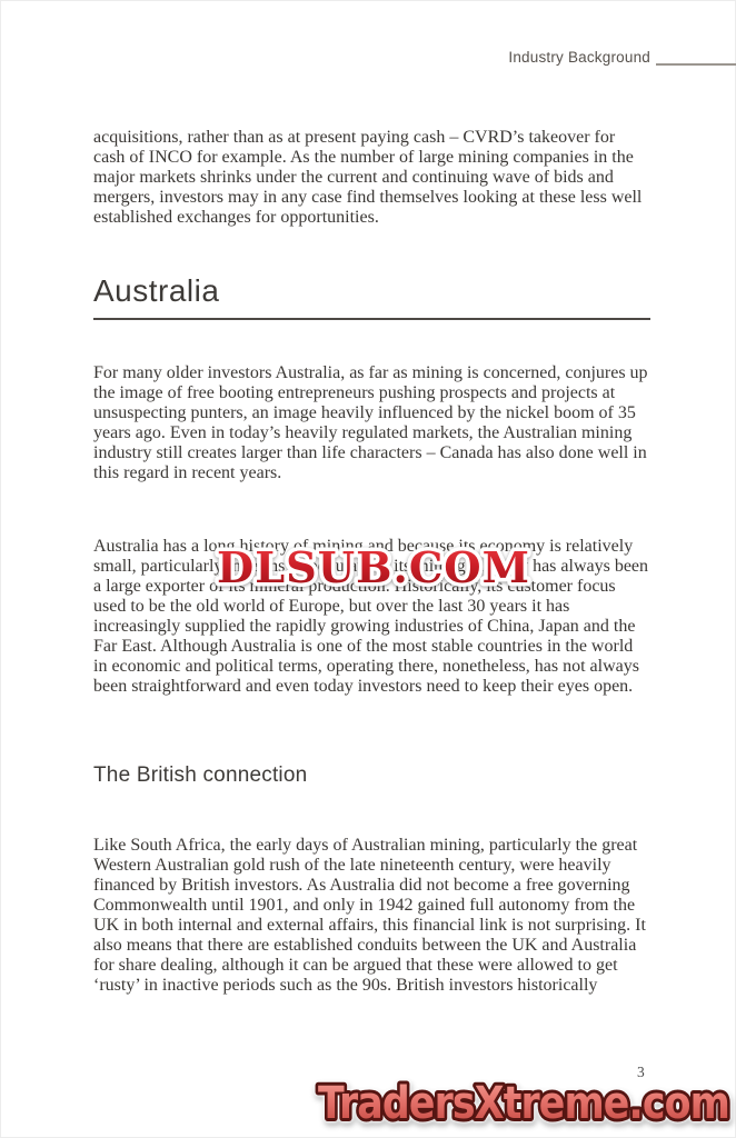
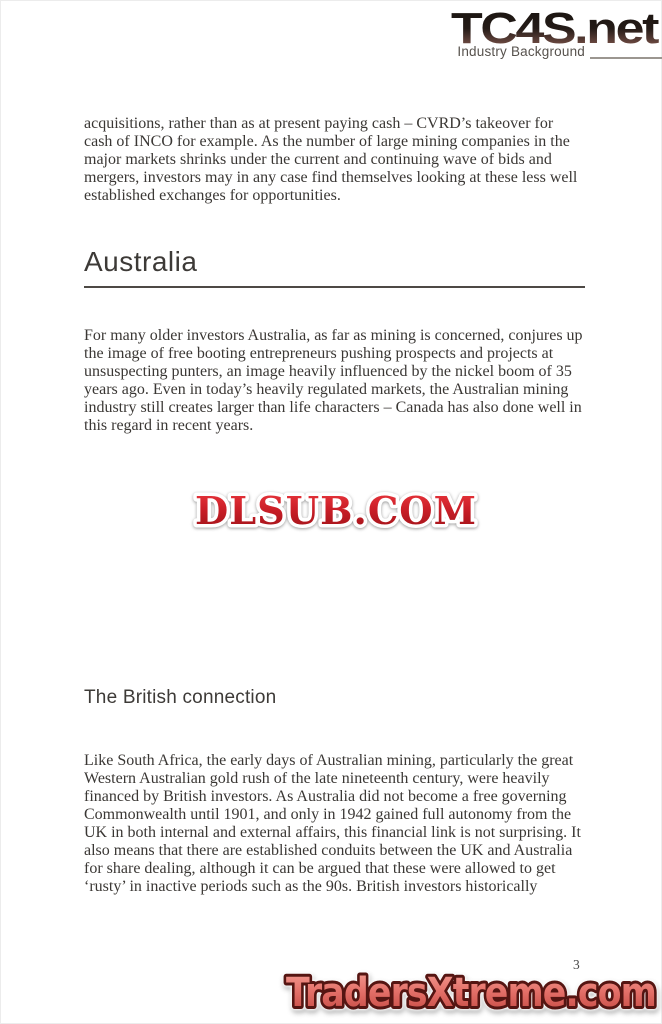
+ TC4S.net
  Industry Background
  acquisitions, rather than as at present paying cash – CVRD’s takeover for cash of INCO for example. As the number of large mining companies in the major markets shrinks under the current and continuing wave of bids and mergers, investors may in any case find themselves looking at these less well established exchanges for opportunities.
  Australia
  For many older investors Australia, as far as mining is concerned, conjures up the image of free booting entrepreneurs pushing prospects and projects at unsuspecting punters, an image heavily influenced by the nickel boom of 35 years ago. Even in today’s heavily regulated markets, the Australian mining industry still creates larger than life characters – Canada has also done well in this regard in recent years.
- Australia has a long history of mining and because its economy is relatively small, particularly in terms of population, its mining industry has always been a large exporter of its mineral production. Historically, its customer focus used to be the old world of Europe, but over the last 30 years it has increasingly supplied the rapidly growing industries of China, Japan and the Far East. Although Australia is one of the most stable countries in the world in economic and political terms, operating there, nonetheless, has not always been straightforward and even today investors need to keep their eyes open.
  The British connection
  Like South Africa, the early days of Australian mining, particularly the great Western Australian gold rush of the late nineteenth century, were heavily financed by British investors. As Australia did not become a free governing Commonwealth until 1901, and only in 1942 gained full autonomy from the UK in both internal and external affairs, this financial link is not surprising. It also means that there are established conduits between the UK and Australia for share dealing, although it can be argued that these were allowed to get ‘rusty’ in inactive periods such as the 90s. British investors historically
  DLSUB.COM
  3
  TradersXtreme.com
